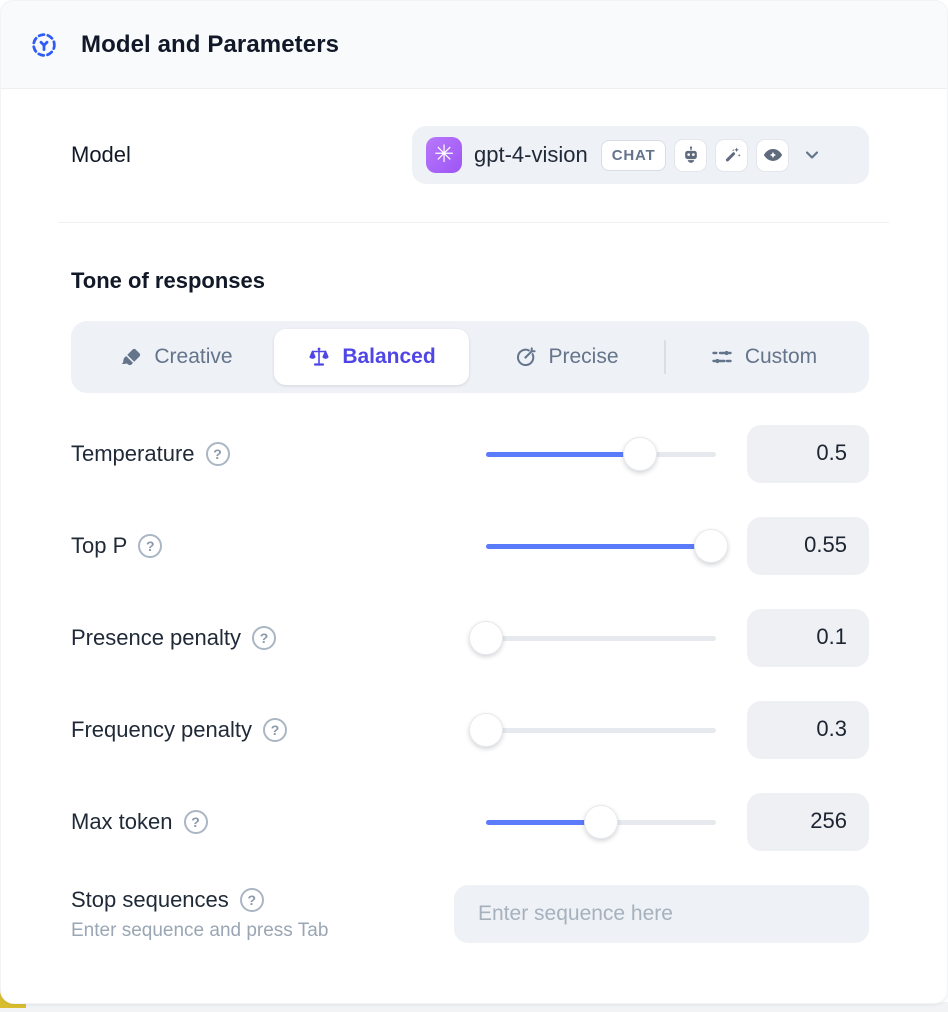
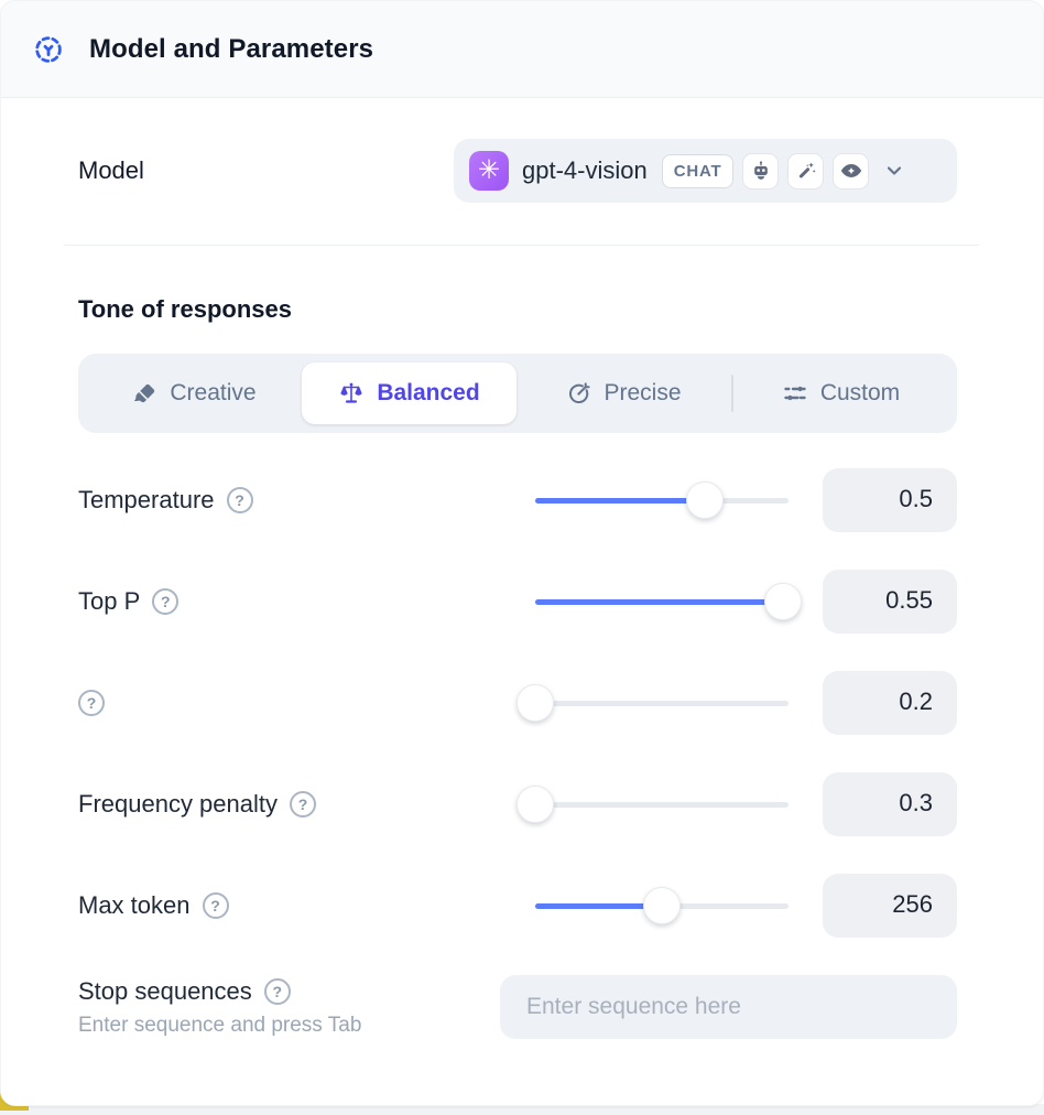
  Model and Parameters
  Model
  ✳
  gpt-4-vision
  CHAT
  Tone of responses
  Creative
  Balanced
  Precise
  Custom
  Temperature
  ?
  0.5
  Top P
  ?
  0.55
- Presence penalty
  ?
- 0.1
+ 0.2
  Frequency penalty
  ?
  0.3
  Max token
  ?
  256
  Stop sequences
  ?
  Enter sequence and press Tab
  Enter sequence here
